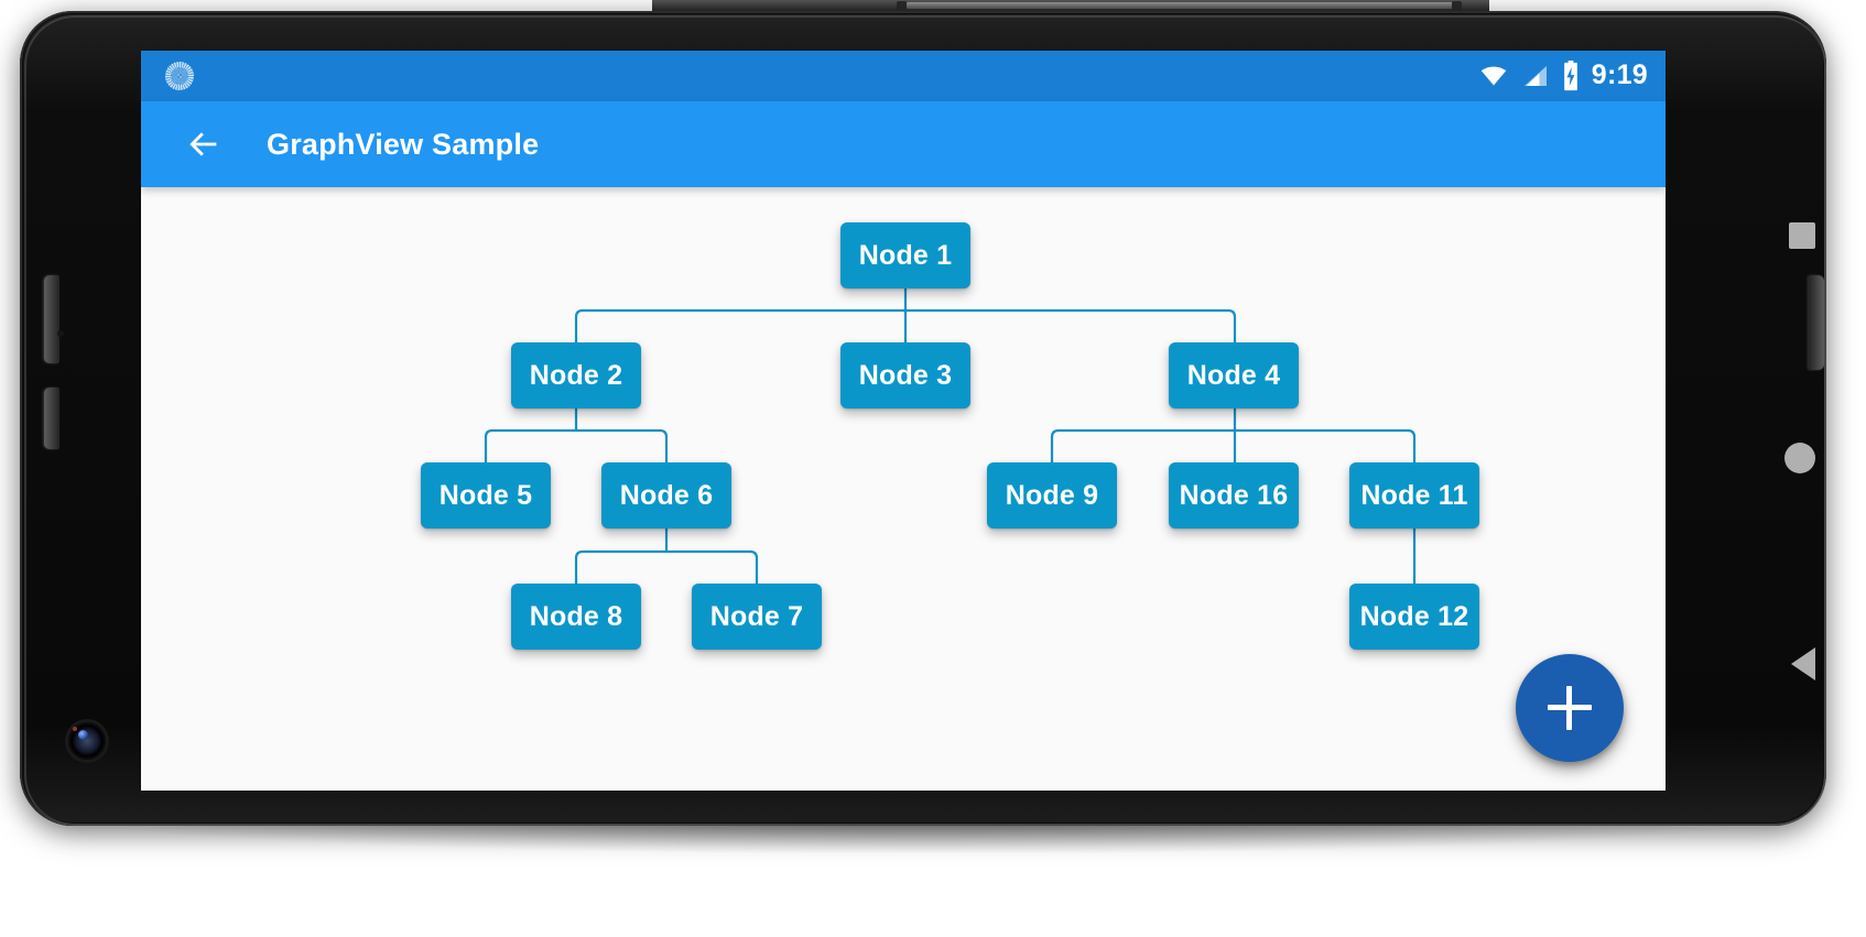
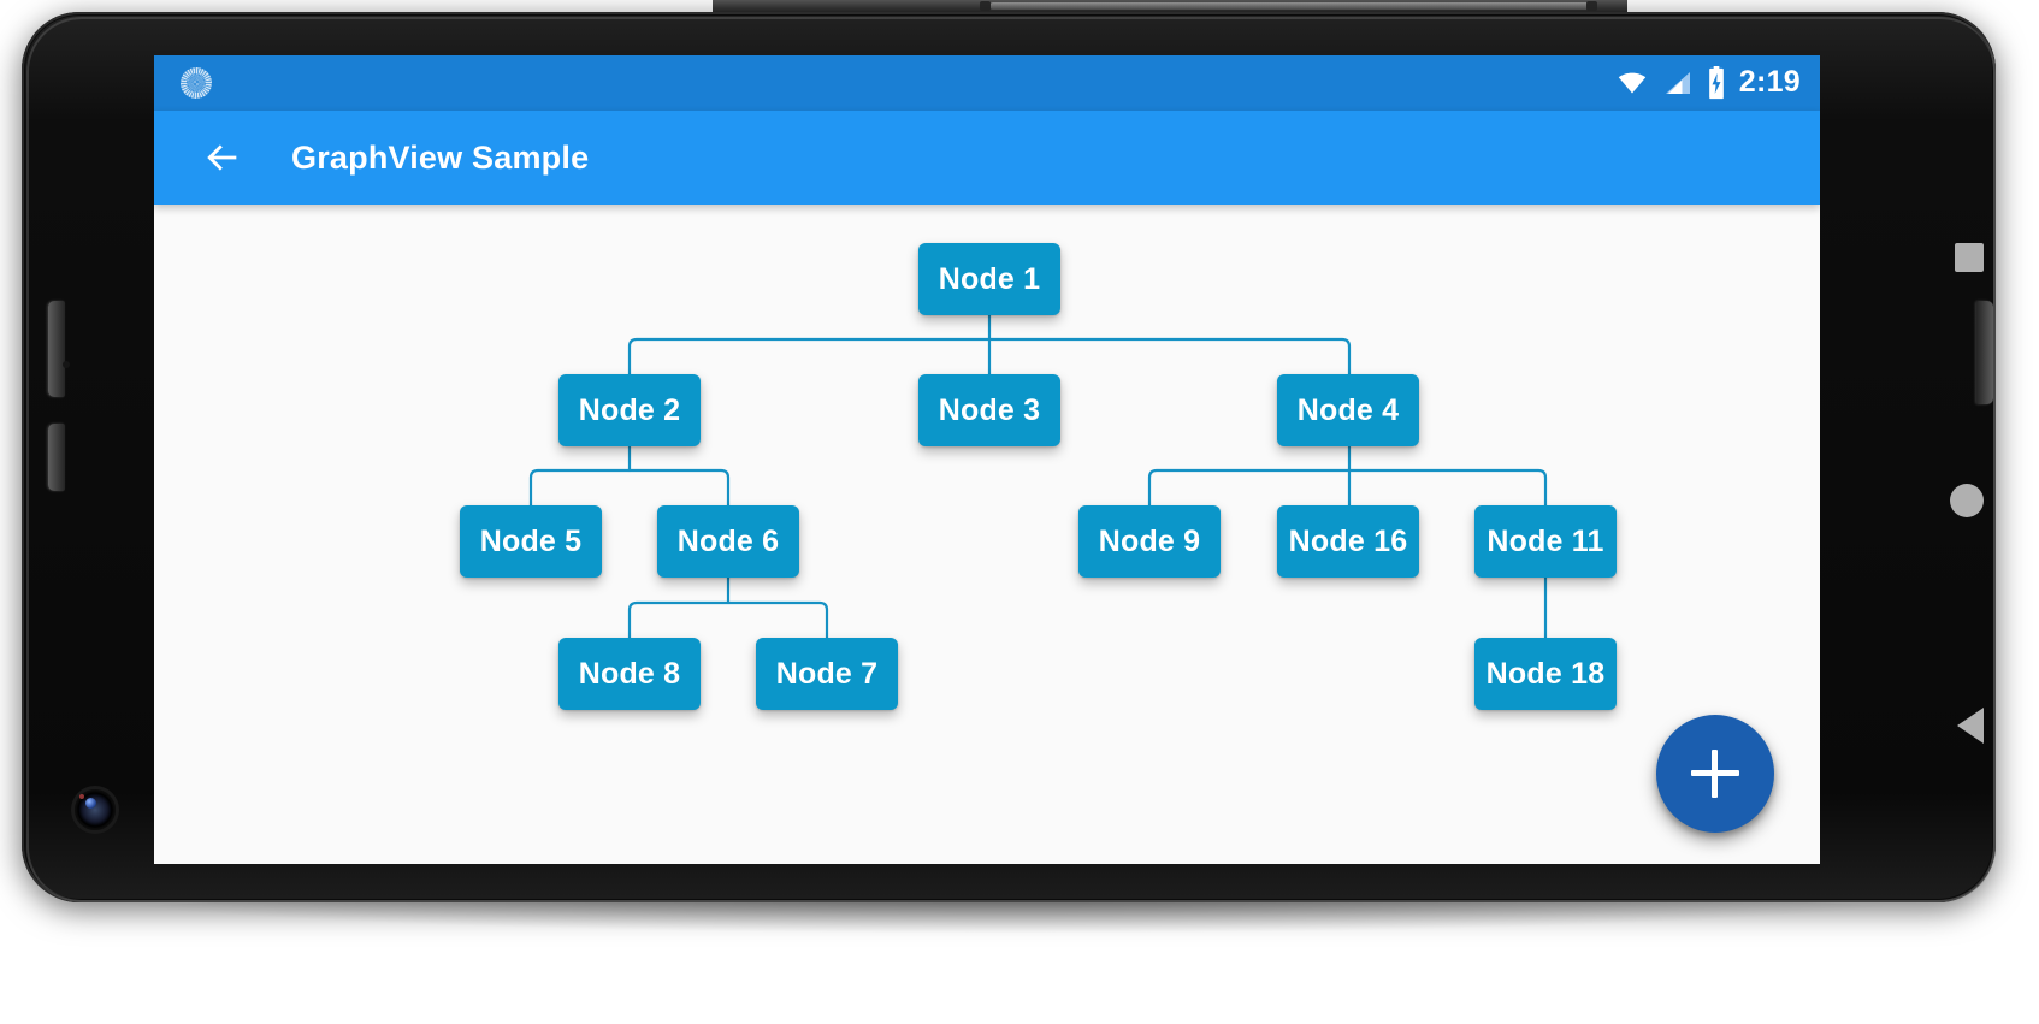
- 9:19
+ 2:19
  GraphView Sample
  Node 1
  Node 2
  Node 3
  Node 4
  Node 5
  Node 6
  Node 9
  Node 16
  Node 11
  Node 8
  Node 7
- Node 12
+ Node 18
